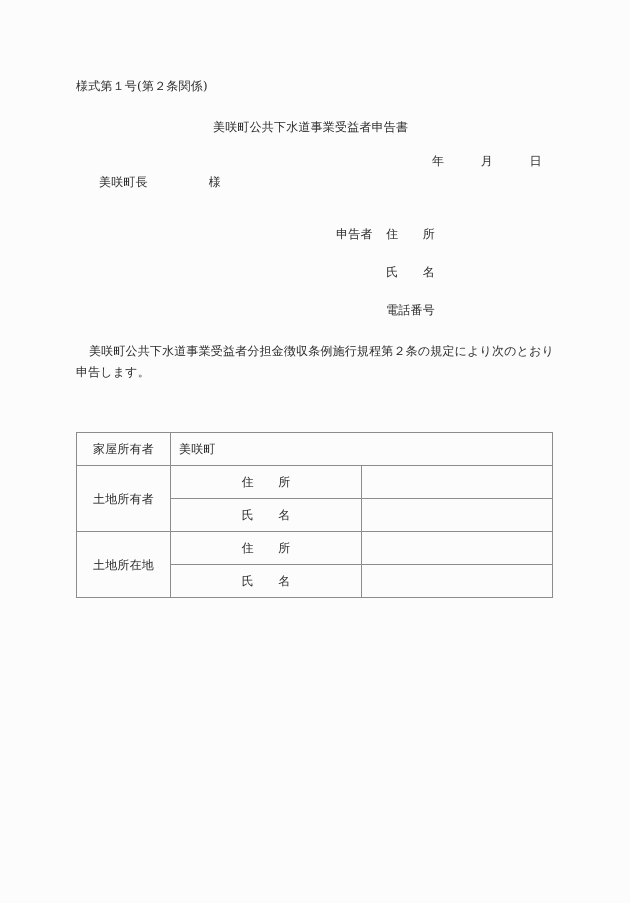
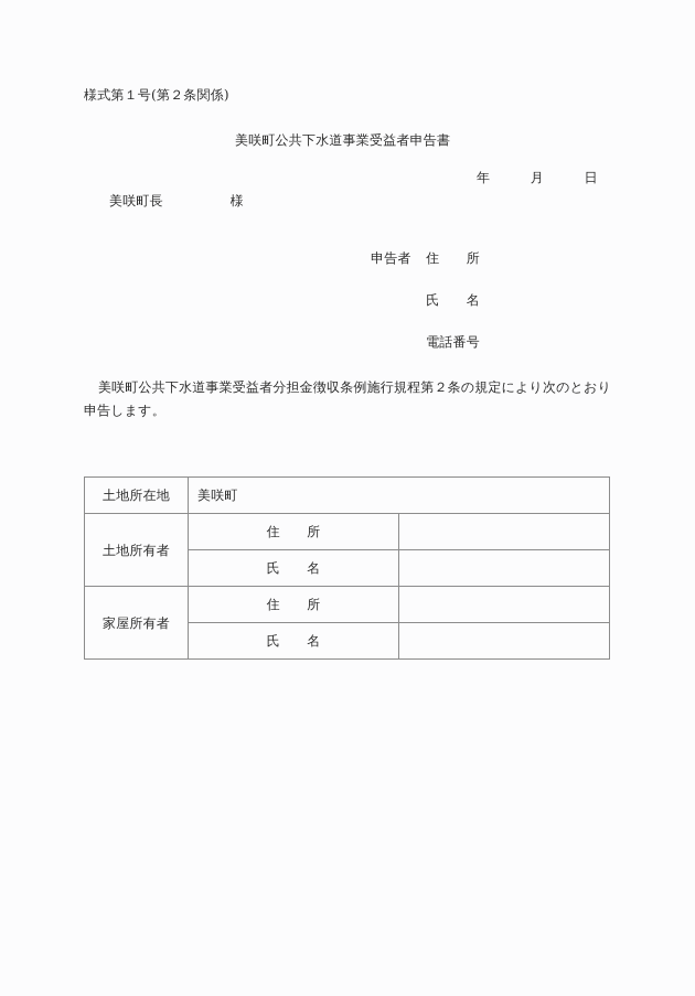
  様式第１号(第２条関係)
  美咲町公共下水道事業受益者申告書
  年 月 日
  美咲町長 様
  申告者 住 所
  氏 名
  電話番号
  美咲町公共下水道事業受益者分担金徴収条例施行規程第２条の規定により次のとおり申告します。
- 家屋所有者	美咲町
+ 土地所在地	美咲町
  土地所有者	住 所
  氏 名
- 土地所在地	住 所
+ 家屋所有者	住 所
  氏 名
